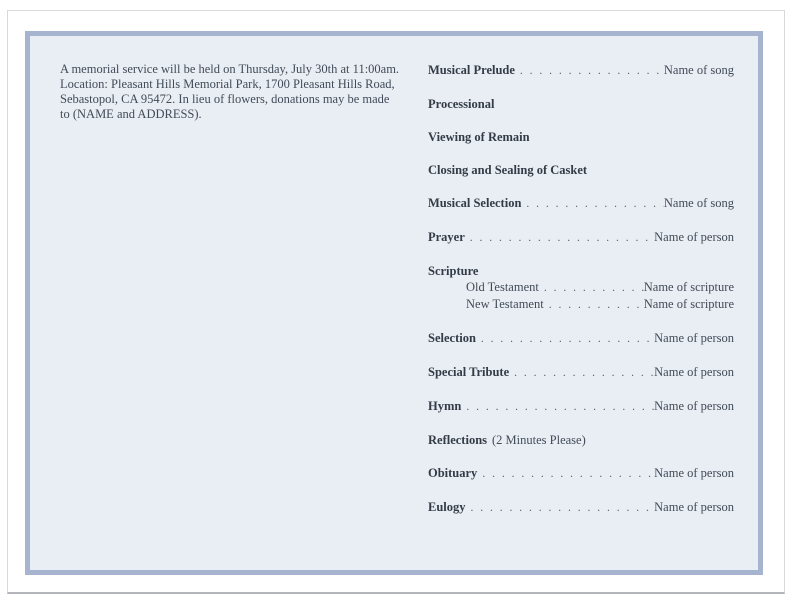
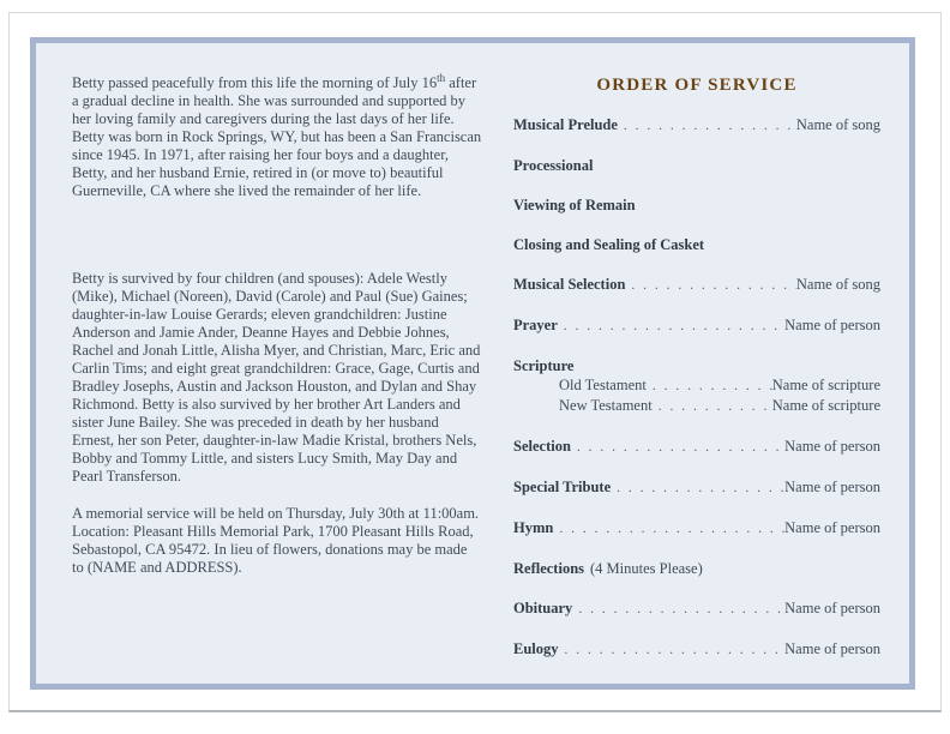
+ Betty passed peacefully from this life the morning of July 16th after a gradual decline in health. She was surrounded and supported by her loving family and caregivers during the last days of her life. Betty was born in Rock Springs, WY, but has been a San Franciscan since 1945. In 1971, after raising her four boys and a daughter, Betty, and her husband Ernie, retired in (or move to) beautiful Guerneville, CA where she lived the remainder of her life.
+ Betty is survived by four children (and spouses): Adele Westly (Mike), Michael (Noreen), David (Carole) and Paul (Sue) Gaines; daughter-in-law Louise Gerards; eleven grandchildren: Justine Anderson and Jamie Ander, Deanne Hayes and Debbie Johnes, Rachel and Jonah Little, Alisha Myer, and Christian, Marc, Eric and Carlin Tims; and eight great grandchildren: Grace, Gage, Curtis and Bradley Josephs, Austin and Jackson Houston, and Dylan and Shay Richmond. Betty is also survived by her brother Art Landers and sister June Bailey. She was preceded in death by her husband Ernest, her son Peter, daughter-in-law Madie Kristal, brothers Nels, Bobby and Tommy Little, and sisters Lucy Smith, May Day and Pearl Transferson.
  A memorial service will be held on Thursday, July 30th at 11:00am. Location: Pleasant Hills Memorial Park, 1700 Pleasant Hills Road, Sebastopol, CA 95472. In lieu of flowers, donations may be made to (NAME and ADDRESS).
+ ORDER OF SERVICE
  Musical Prelude
  Name of song
  Processional
  Viewing of Remain
  Closing and Sealing of Casket
  Musical Selection
  Name of song
  Prayer
  Name of person
  Scripture
  Old Testament
  Name of scripture
  New Testament
  Name of scripture
  Selection
  Name of person
  Special Tribute
  Name of person
  Hymn
  Name of person
  Reflections
- (2 Minutes Please)
+ (4 Minutes Please)
  Obituary
  Name of person
  Eulogy
  Name of person
